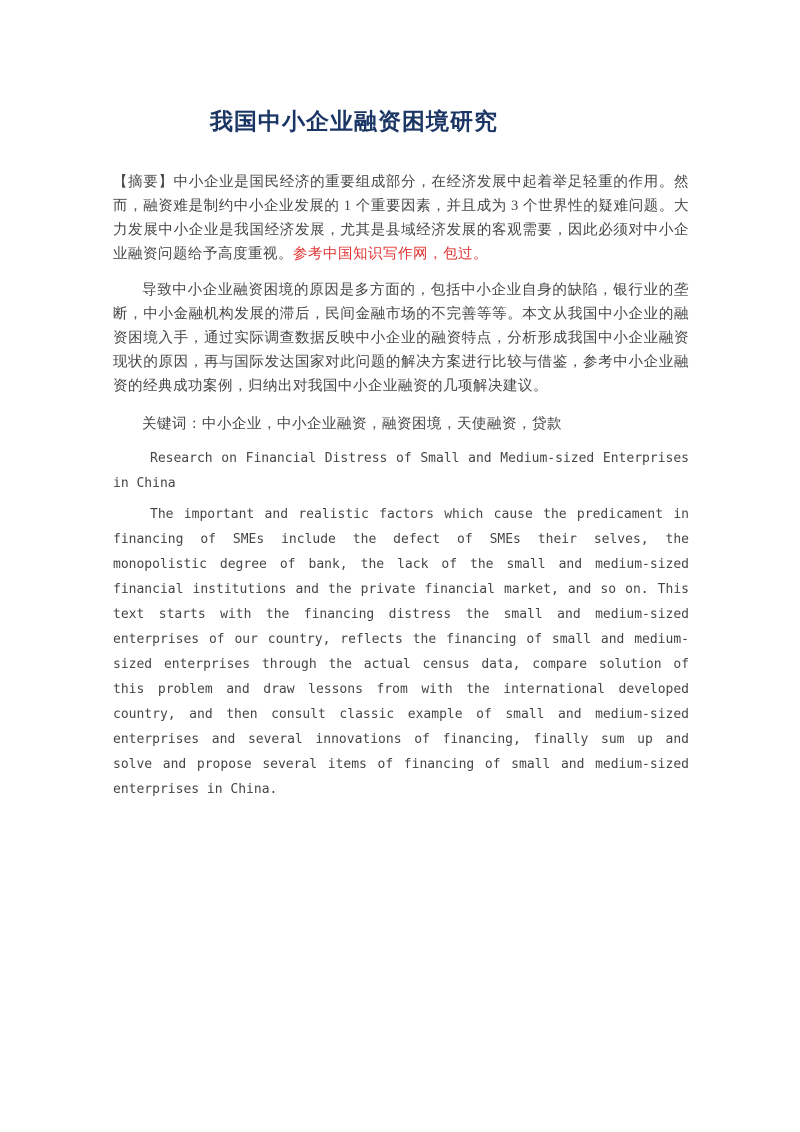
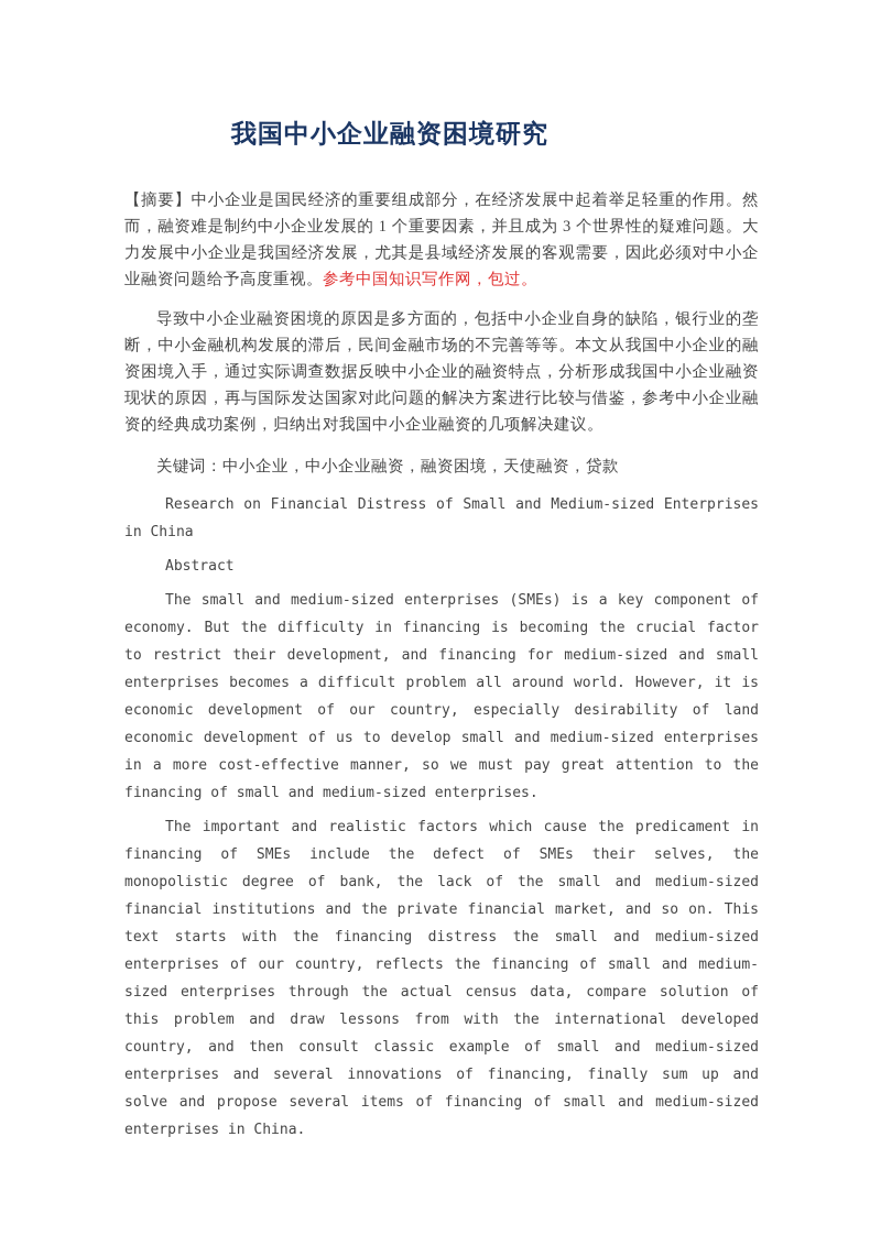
  我国中小企业融资困境研究
  【摘要】中小企业是国民经济的重要组成部分，在经济发展中起着举足轻重的作用。然而，融资难是制约中小企业发展的 1 个重要因素，并且成为 3 个世界性的疑难问题。大力发展中小企业是我国经济发展，尤其是县域经济发展的客观需要，因此必须对中小企业融资问题给予高度重视。参考中国知识写作网，包过。
  导致中小企业融资困境的原因是多方面的，包括中小企业自身的缺陷，银行业的垄断，中小金融机构发展的滞后，民间金融市场的不完善等等。本文从我国中小企业的融资困境入手，通过实际调查数据反映中小企业的融资特点，分析形成我国中小企业融资现状的原因，再与国际发达国家对此问题的解决方案进行比较与借鉴，参考中小企业融资的经典成功案例，归纳出对我国中小企业融资的几项解决建议。
  关键词：中小企业，中小企业融资，融资困境，天使融资，贷款
  Research on Financial Distress of Small and Medium-sized Enterprises in China
+ Abstract
+ The small and medium-sized enterprises (SMEs) is a key component of economy. But the difficulty in financing is becoming the crucial factor to restrict their development, and financing for medium-sized and small enterprises becomes a difficult problem all around world. However, it is economic development of our country, especially desirability of land economic development of us to develop small and medium-sized enterprises in a more cost-effective manner, so we must pay great attention to the financing of small and medium-sized enterprises.
  The important and realistic factors which cause the predicament in financing of SMEs include the defect of SMEs their selves, the monopolistic degree of bank, the lack of the small and medium-sized financial institutions and the private financial market, and so on. This text starts with the financing distress the small and medium-sized enterprises of our country, reflects the financing of small and medium-sized enterprises through the actual census data, compare solution of this problem and draw lessons from with the international developed country, and then consult classic example of small and medium-sized enterprises and several innovations of financing, finally sum up and solve and propose several items of financing of small and medium-sized enterprises in China.
